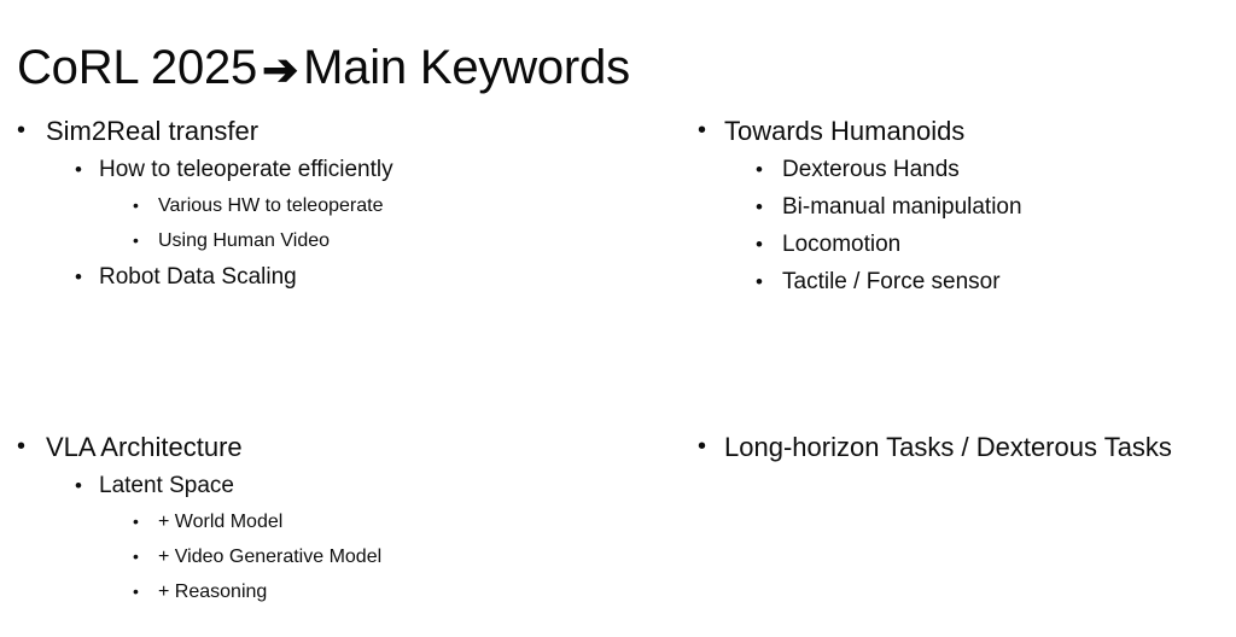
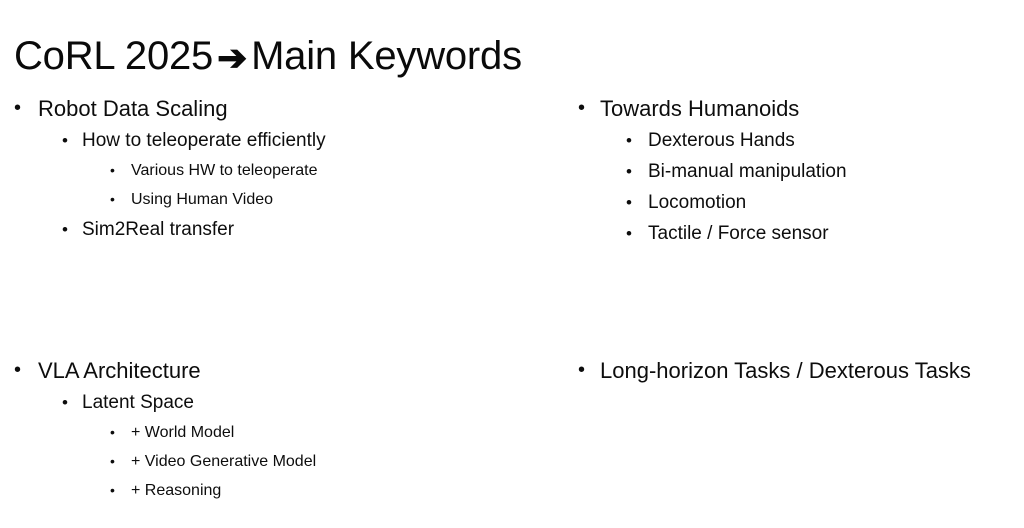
  CoRL 2025➔Main Keywords
  •
- Sim2Real transfer
+ Robot Data Scaling
  •
  How to teleoperate efficiently
  •
  Various HW to teleoperate
  •
  Using Human Video
  •
- Robot Data Scaling
+ Sim2Real transfer
  •
  VLA Architecture
  •
  Latent Space
  •
  + World Model
  •
  + Video Generative Model
  •
  + Reasoning
  •
  Towards Humanoids
  •
  Dexterous Hands
  •
  Bi-manual manipulation
  •
  Locomotion
  •
  Tactile / Force sensor
  •
  Long-horizon Tasks / Dexterous Tasks
